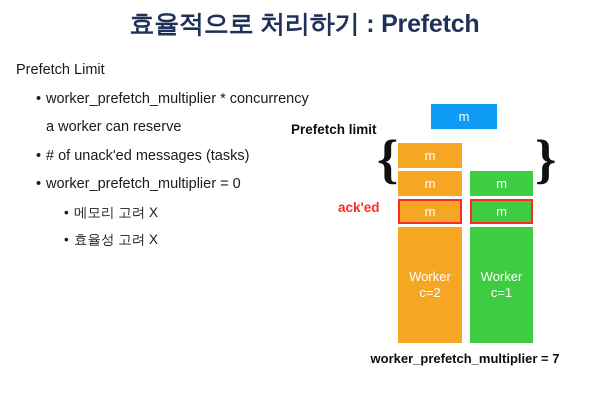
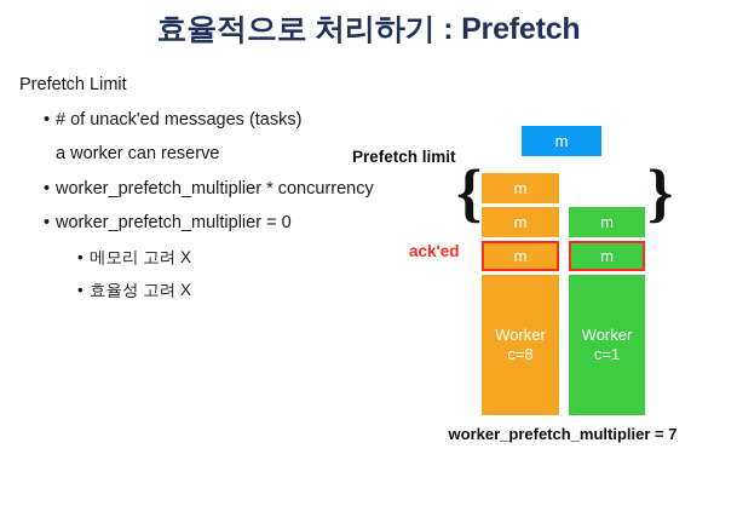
  효율적으로 처리하기 : Prefetch
  Prefetch Limit
- • worker_prefetch_multiplier * concurrency
+ • # of unack'ed messages (tasks)
  a worker can reserve
- • # of unack'ed messages (tasks)
+ • worker_prefetch_multiplier * concurrency
  • worker_prefetch_multiplier = 0
  • 메모리 고려 X
  • 효율성 고려 X
  m
  Prefetch limit
  ack'ed
  {
  }
  m
  m
  m
  Worker
- c=2
+ c=8
  m
  m
  Worker
  c=1
  worker_prefetch_multiplier = 7
